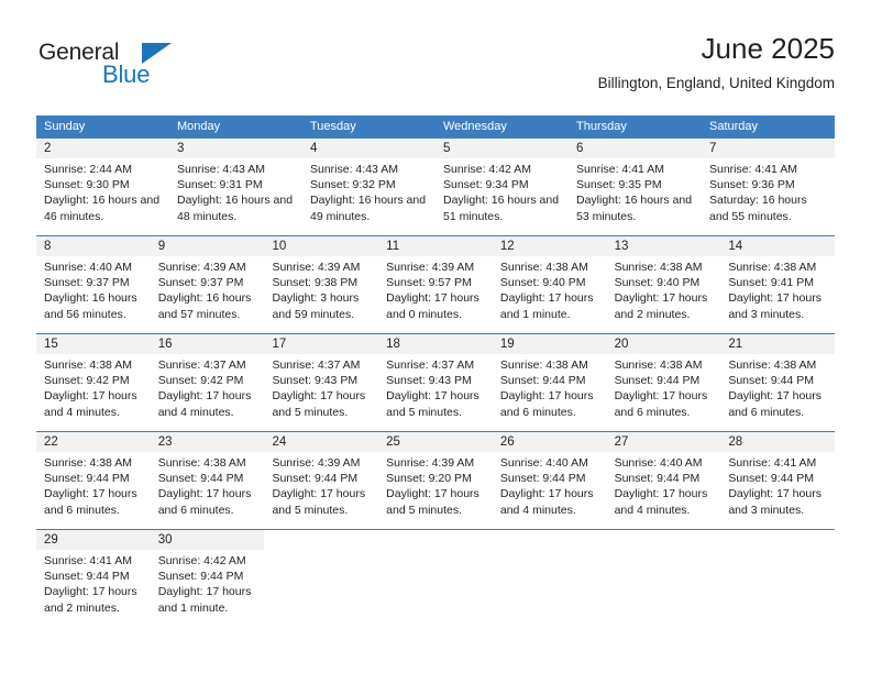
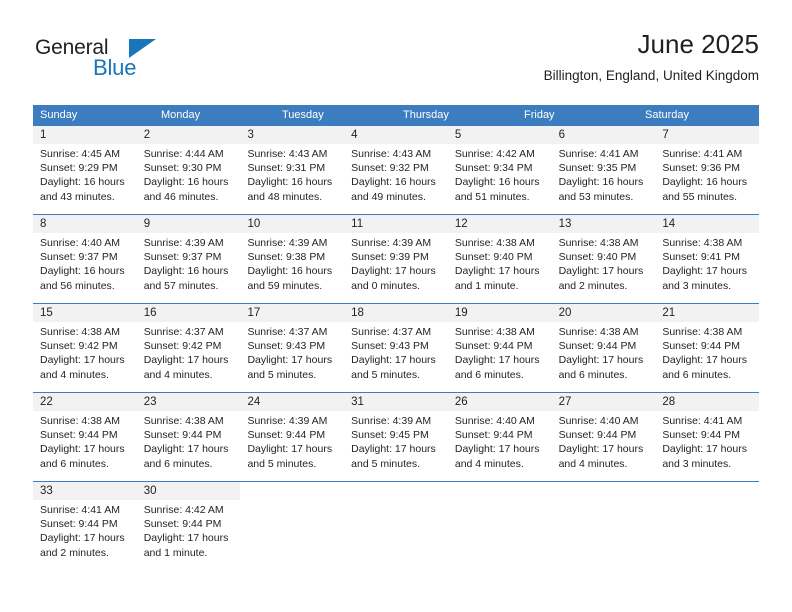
  General
  Blue
  June 2025
  Billington, England, United Kingdom
  Sunday
  Monday
  Tuesday
- Wednesday
  Thursday
+ Friday
  Saturday
+ 1
+ Sunrise: 4:45 AM
+ Sunset: 9:29 PM
+ Daylight: 16 hours and 43 minutes.
  2
- Sunrise: 2:44 AM
+ Sunrise: 4:44 AM
  Sunset: 9:30 PM
  Daylight: 16 hours and 46 minutes.
  3
  Sunrise: 4:43 AM
  Sunset: 9:31 PM
  Daylight: 16 hours and 48 minutes.
  4
  Sunrise: 4:43 AM
  Sunset: 9:32 PM
  Daylight: 16 hours and 49 minutes.
  5
  Sunrise: 4:42 AM
  Sunset: 9:34 PM
  Daylight: 16 hours and 51 minutes.
  6
  Sunrise: 4:41 AM
  Sunset: 9:35 PM
  Daylight: 16 hours and 53 minutes.
  7
  Sunrise: 4:41 AM
  Sunset: 9:36 PM
- Saturday: 16 hours and 55 minutes.
+ Daylight: 16 hours and 55 minutes.
  8
  Sunrise: 4:40 AM
  Sunset: 9:37 PM
  Daylight: 16 hours and 56 minutes.
  9
  Sunrise: 4:39 AM
  Sunset: 9:37 PM
  Daylight: 16 hours and 57 minutes.
  10
  Sunrise: 4:39 AM
  Sunset: 9:38 PM
- Daylight: 3 hours and 59 minutes.
+ Daylight: 16 hours and 59 minutes.
  11
  Sunrise: 4:39 AM
- Sunset: 9:57 PM
+ Sunset: 9:39 PM
  Daylight: 17 hours and 0 minutes.
  12
  Sunrise: 4:38 AM
  Sunset: 9:40 PM
  Daylight: 17 hours and 1 minute.
  13
  Sunrise: 4:38 AM
  Sunset: 9:40 PM
  Daylight: 17 hours and 2 minutes.
  14
  Sunrise: 4:38 AM
  Sunset: 9:41 PM
  Daylight: 17 hours and 3 minutes.
  15
  Sunrise: 4:38 AM
  Sunset: 9:42 PM
  Daylight: 17 hours and 4 minutes.
  16
  Sunrise: 4:37 AM
  Sunset: 9:42 PM
  Daylight: 17 hours and 4 minutes.
  17
  Sunrise: 4:37 AM
  Sunset: 9:43 PM
  Daylight: 17 hours and 5 minutes.
  18
  Sunrise: 4:37 AM
  Sunset: 9:43 PM
  Daylight: 17 hours and 5 minutes.
  19
  Sunrise: 4:38 AM
  Sunset: 9:44 PM
  Daylight: 17 hours and 6 minutes.
  20
  Sunrise: 4:38 AM
  Sunset: 9:44 PM
  Daylight: 17 hours and 6 minutes.
  21
  Sunrise: 4:38 AM
  Sunset: 9:44 PM
  Daylight: 17 hours and 6 minutes.
  22
  Sunrise: 4:38 AM
  Sunset: 9:44 PM
  Daylight: 17 hours and 6 minutes.
  23
  Sunrise: 4:38 AM
  Sunset: 9:44 PM
  Daylight: 17 hours and 6 minutes.
  24
  Sunrise: 4:39 AM
  Sunset: 9:44 PM
  Daylight: 17 hours and 5 minutes.
- 25
+ 31
  Sunrise: 4:39 AM
- Sunset: 9:20 PM
+ Sunset: 9:45 PM
  Daylight: 17 hours and 5 minutes.
  26
  Sunrise: 4:40 AM
  Sunset: 9:44 PM
  Daylight: 17 hours and 4 minutes.
  27
  Sunrise: 4:40 AM
  Sunset: 9:44 PM
  Daylight: 17 hours and 4 minutes.
  28
  Sunrise: 4:41 AM
  Sunset: 9:44 PM
  Daylight: 17 hours and 3 minutes.
- 29
+ 33
  Sunrise: 4:41 AM
  Sunset: 9:44 PM
  Daylight: 17 hours and 2 minutes.
  30
  Sunrise: 4:42 AM
  Sunset: 9:44 PM
  Daylight: 17 hours and 1 minute.
